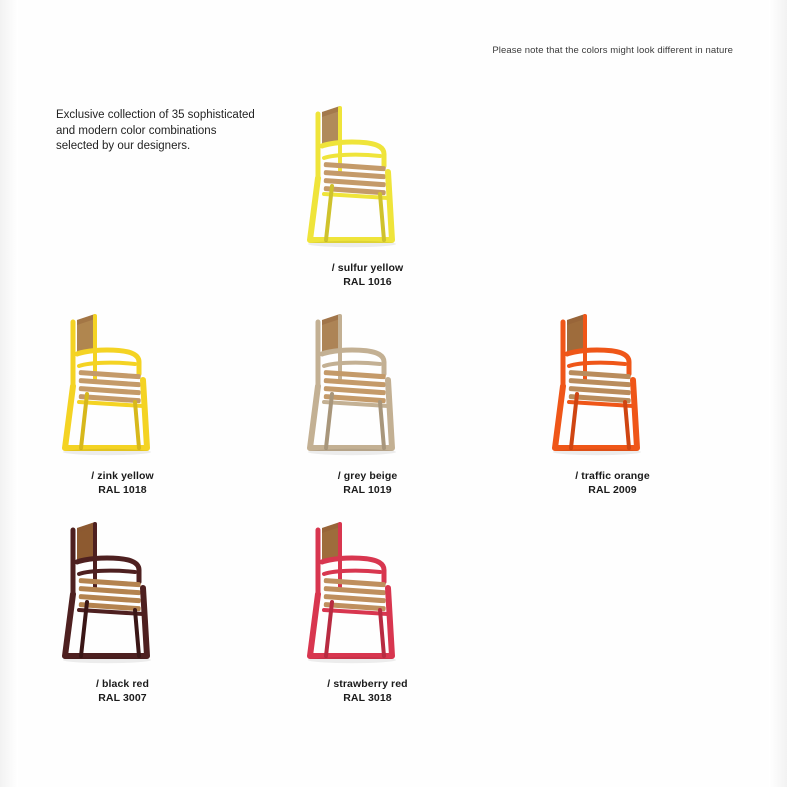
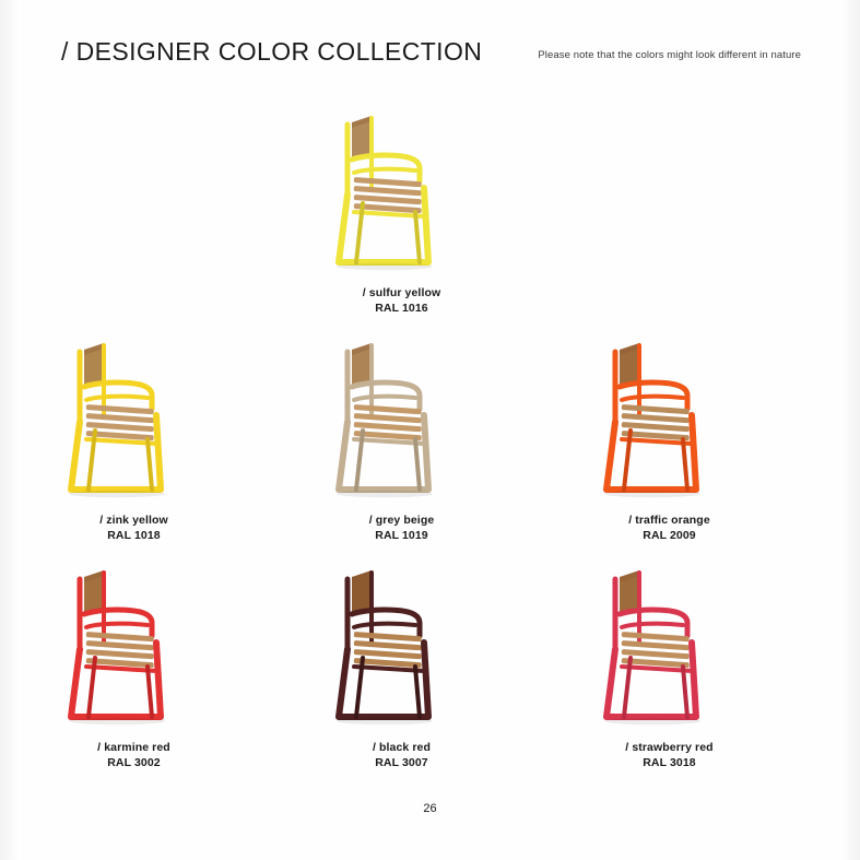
+ / DESIGNER COLOR COLLECTION
  Please note that the colors might look different in nature
- Exclusive collection of 35 sophisticated and modern color combinations selected by our designers.
  / sulfur yellow
  RAL 1016
  / zink yellow
  RAL 1018
  / grey beige
  RAL 1019
  / traffic orange
  RAL 2009
+ / karmine red
+ RAL 3002
  / black red
  RAL 3007
  / strawberry red
  RAL 3018
+ 26
